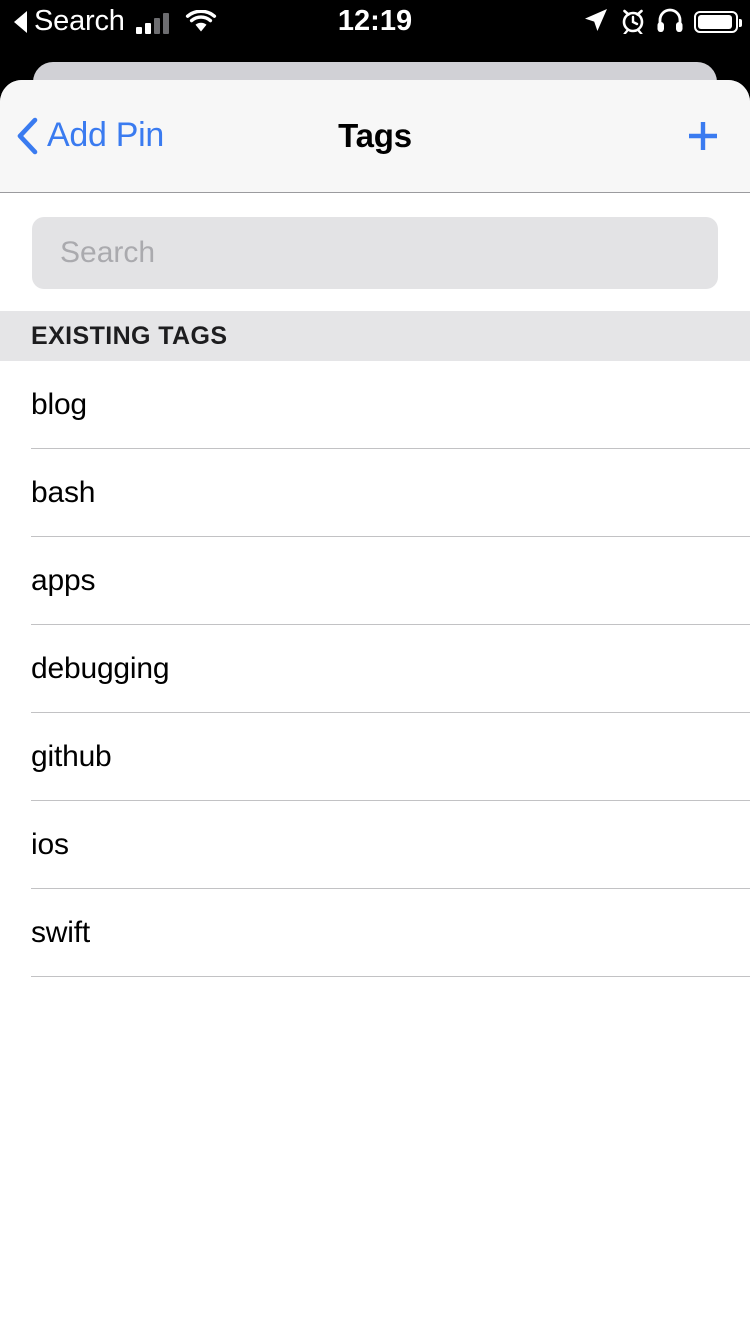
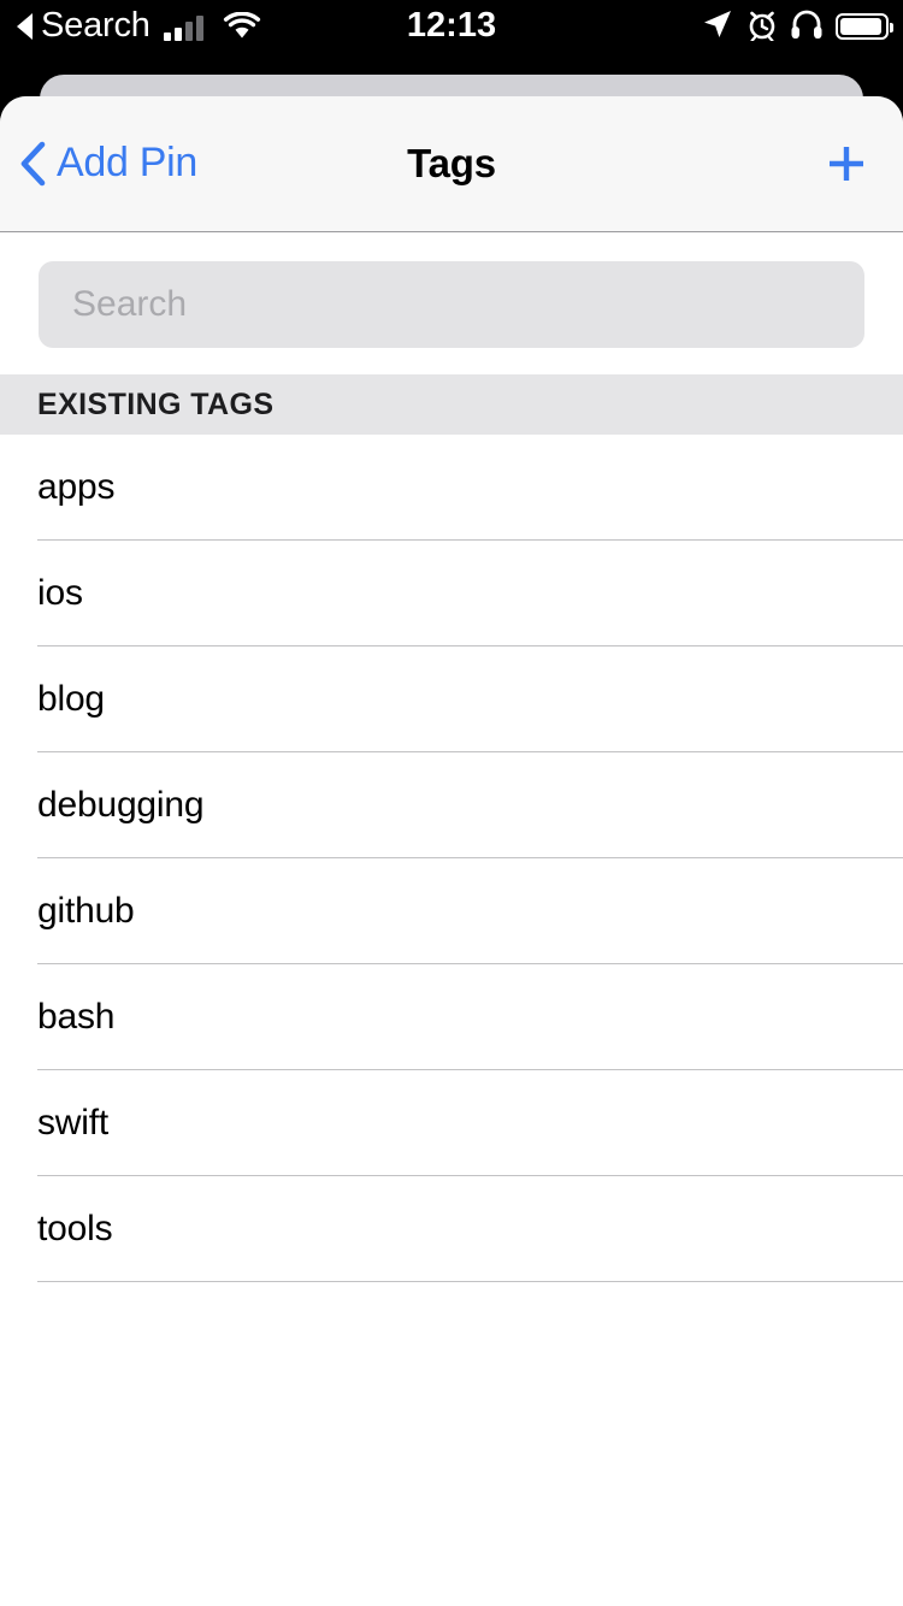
  Search
- 12:19
+ 12:13
  Add Pin
  Tags
  Search
  EXISTING TAGS
- blog
+ apps
- bash
+ ios
- apps
+ blog
  debugging
  github
- ios
+ bash
  swift
+ tools
